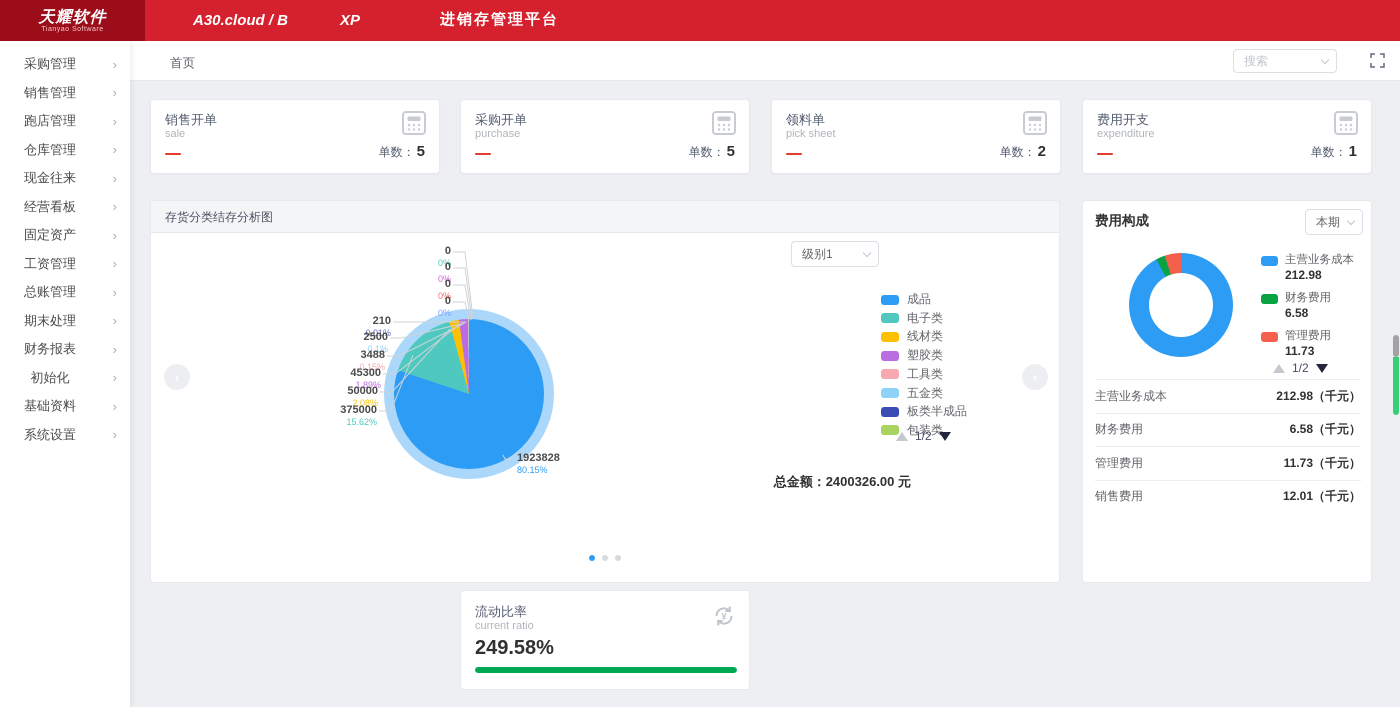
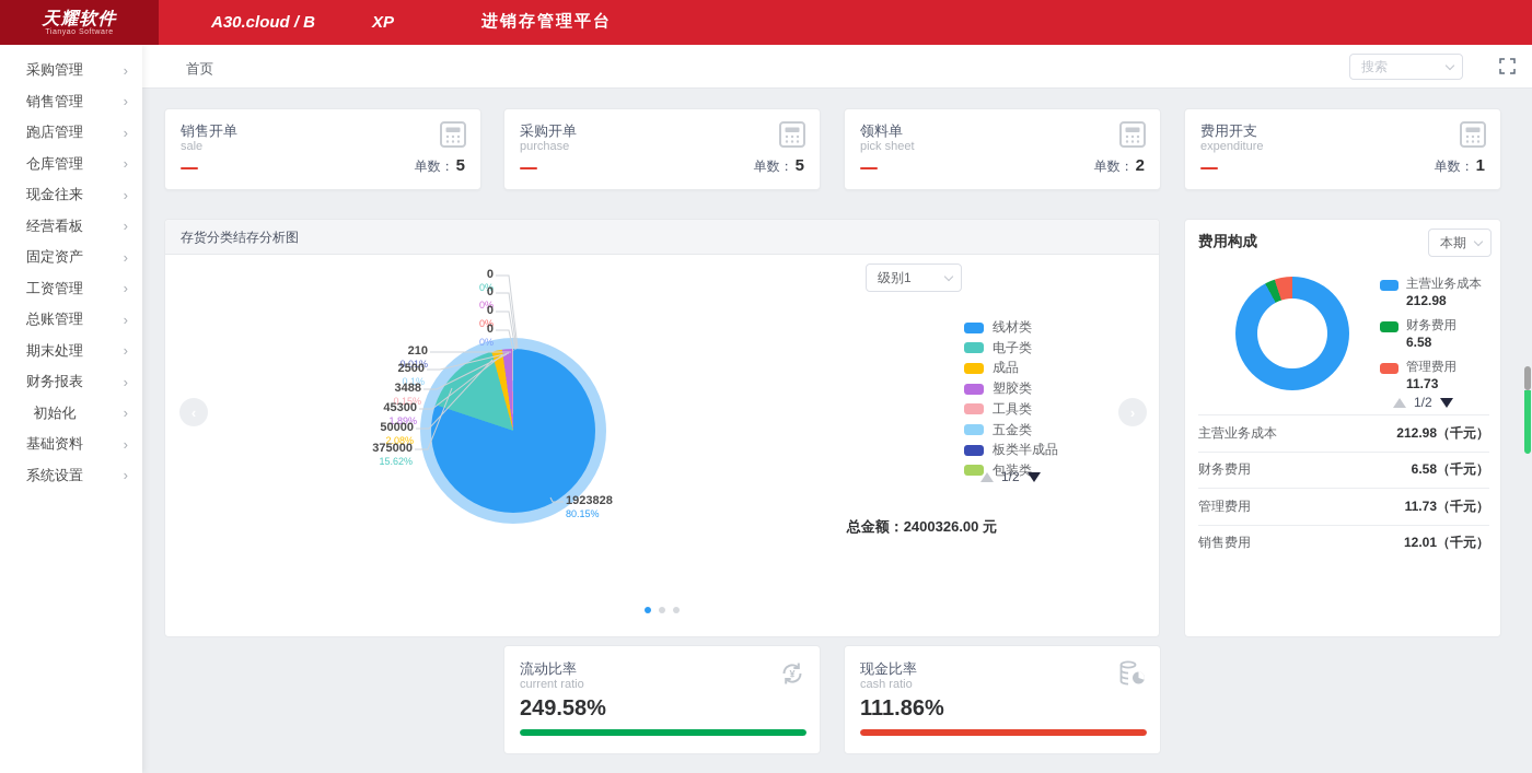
  天耀软件
  A30.cloud / B
  XP
  进销存管理平台
  采购管理
  ›
  销售管理
  ›
  跑店管理
  ›
  仓库管理
  ›
  现金往来
  ›
  经营看板
  ›
  固定资产
  ›
  工资管理
  ›
  总账管理
  ›
  期末处理
  ›
  财务报表
  ›
  初始化
  ›
  基础资料
  ›
  系统设置
  ›
  首页
  搜索
  销售开单
  sale
  单数： 5
  采购开单
  purchase
  单数： 5
  领料单
  pick sheet
  单数： 2
  费用开支
  expenditure
  单数： 1
  存货分类结存分析图
  级别1
  0
  0%
  0
  0%
  0
  0%
  0
  0%
  210
  0.01%
  2500
  0.1%
  3488
  0.15%
  45300
  1.89%
  50000
  2.08%
  375000
  15.62%
  1923828
  80.15%
- 成品
+ 线材类
  电子类
- 线材类
+ 成品
  塑胶类
  工具类
  五金类
  板类半成品
  包装类
  1/2
  总金额：2400326.00 元
  费用构成
  本期
  主营业务成本
  212.98
  财务费用
  6.58
  管理费用
  11.73
  1/2
  主营业务成本
  212.98（千元）
  财务费用
  6.58（千元）
  管理费用
  11.73（千元）
  销售费用
  12.01（千元）
  流动比率
  current ratio
  249.58%
  ¥
+ 现金比率
+ cash ratio
+ 111.86%
